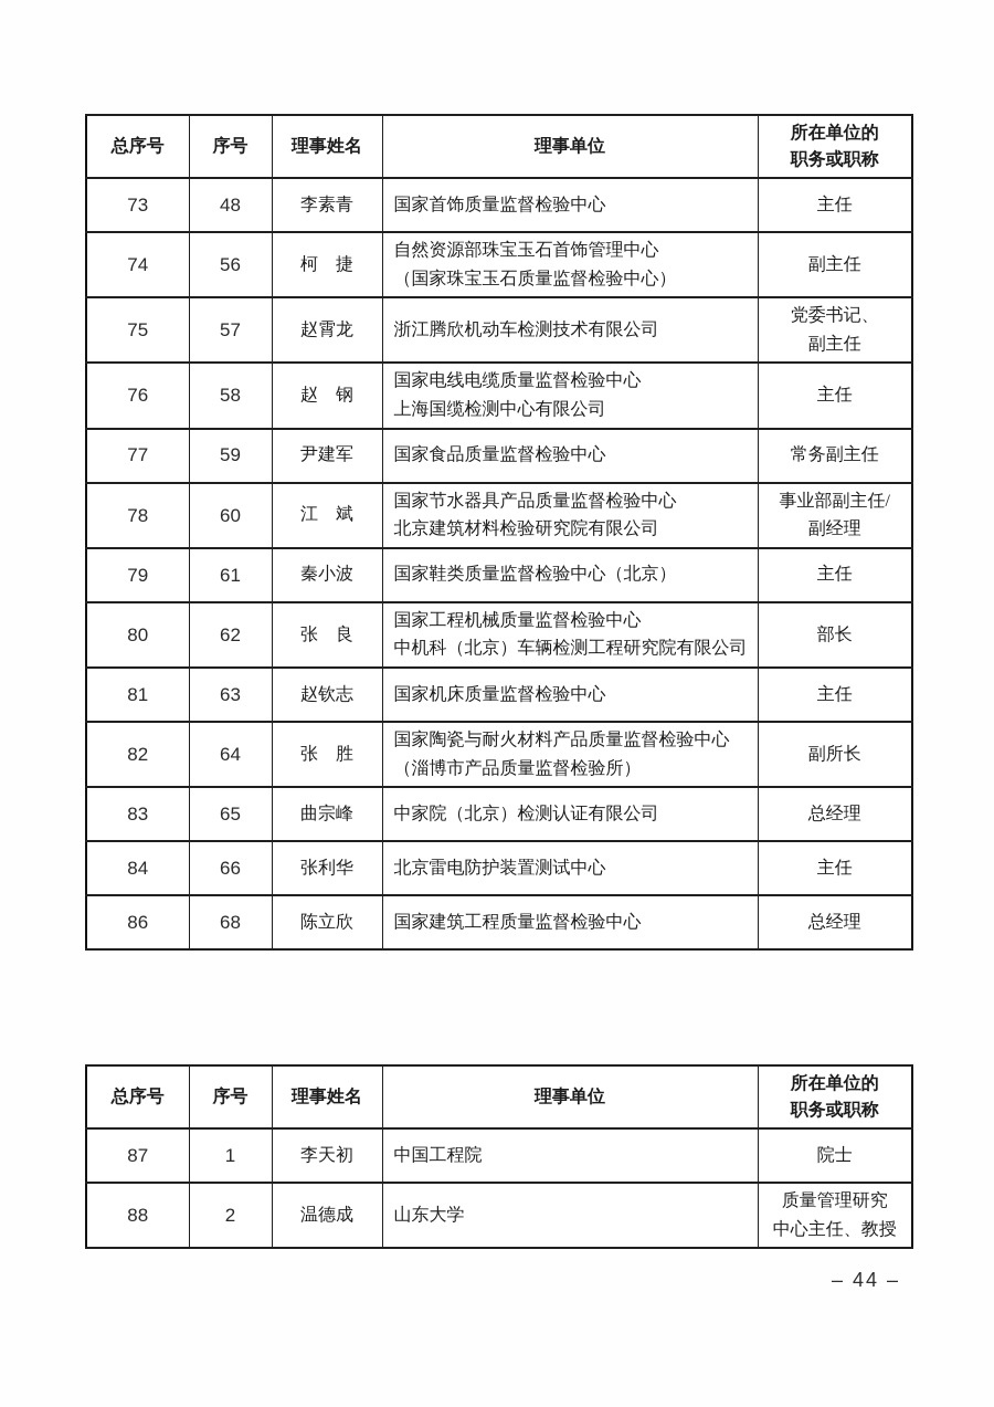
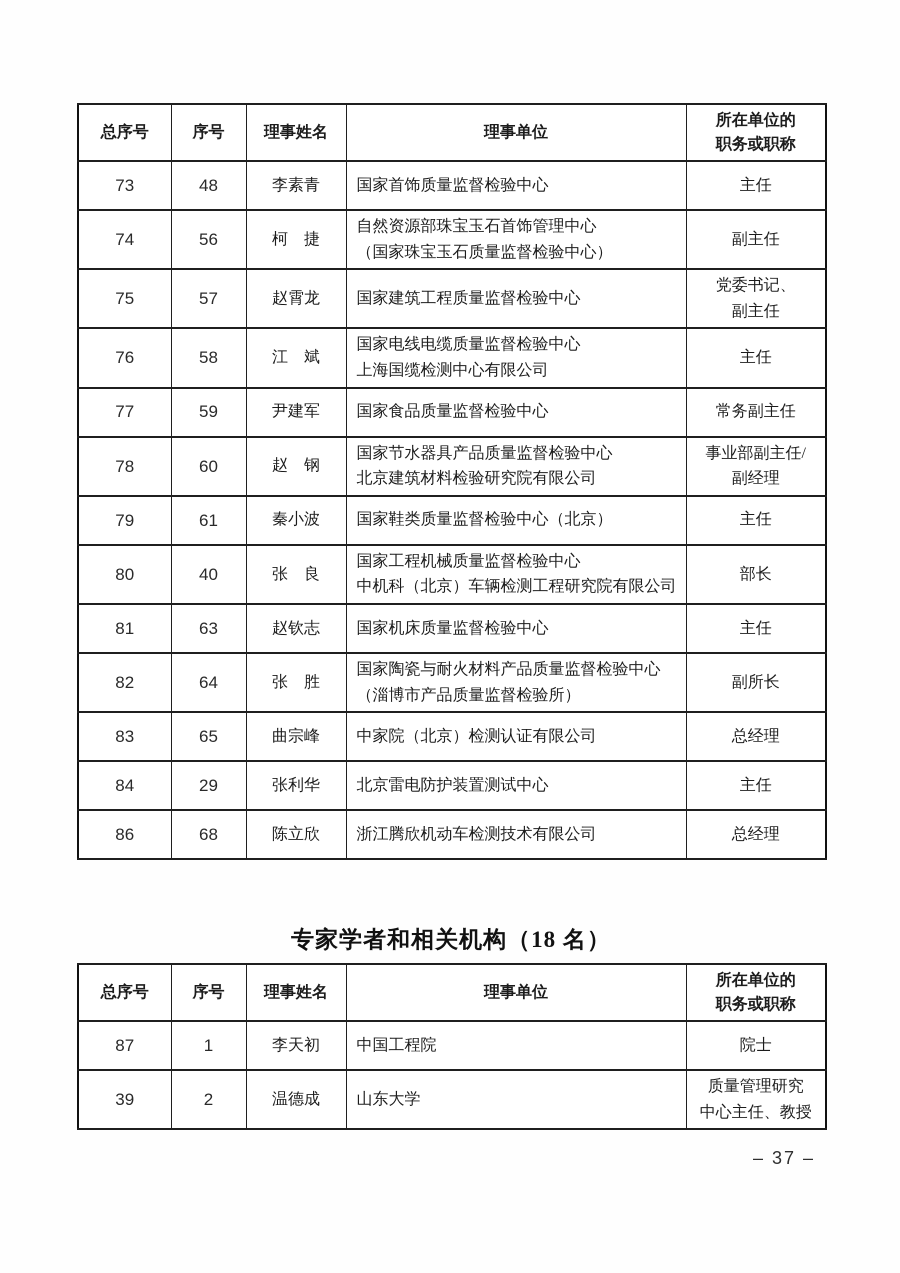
  总序号	序号	理事姓名	理事单位	所在单位的 职务或职称
  73	48	李素青	国家首饰质量监督检验中心	主任
  74	56	柯 捷	自然资源部珠宝玉石首饰管理中心 （国家珠宝玉石质量监督检验中心）	副主任
- 75	57	赵霄龙	浙江腾欣机动车检测技术有限公司	党委书记、 副主任
+ 75	57	赵霄龙	国家建筑工程质量监督检验中心	党委书记、 副主任
- 76	58	赵 钢	国家电线电缆质量监督检验中心 上海国缆检测中心有限公司	主任
+ 76	58	江 斌	国家电线电缆质量监督检验中心 上海国缆检测中心有限公司	主任
  77	59	尹建军	国家食品质量监督检验中心	常务副主任
- 78	60	江 斌	国家节水器具产品质量监督检验中心 北京建筑材料检验研究院有限公司	事业部副主任/ 副经理
+ 78	60	赵 钢	国家节水器具产品质量监督检验中心 北京建筑材料检验研究院有限公司	事业部副主任/ 副经理
  79	61	秦小波	国家鞋类质量监督检验中心（北京）	主任
- 80	62	张 良	国家工程机械质量监督检验中心 中机科（北京）车辆检测工程研究院有限公司	部长
+ 80	40	张 良	国家工程机械质量监督检验中心 中机科（北京）车辆检测工程研究院有限公司	部长
  81	63	赵钦志	国家机床质量监督检验中心	主任
  82	64	张 胜	国家陶瓷与耐火材料产品质量监督检验中心 （淄博市产品质量监督检验所）	副所长
  83	65	曲宗峰	中家院（北京）检测认证有限公司	总经理
- 84	66	张利华	北京雷电防护装置测试中心	主任
+ 84	29	张利华	北京雷电防护装置测试中心	主任
- 86	68	陈立欣	国家建筑工程质量监督检验中心	总经理
+ 86	68	陈立欣	浙江腾欣机动车检测技术有限公司	总经理
+ 专家学者和相关机构（18 名）
  总序号	序号	理事姓名	理事单位	所在单位的 职务或职称
  87	1	李天初	中国工程院	院士
- 88	2	温德成	山东大学	质量管理研究 中心主任、教授
+ 39	2	温德成	山东大学	质量管理研究 中心主任、教授
- – 44 –
+ – 37 –
